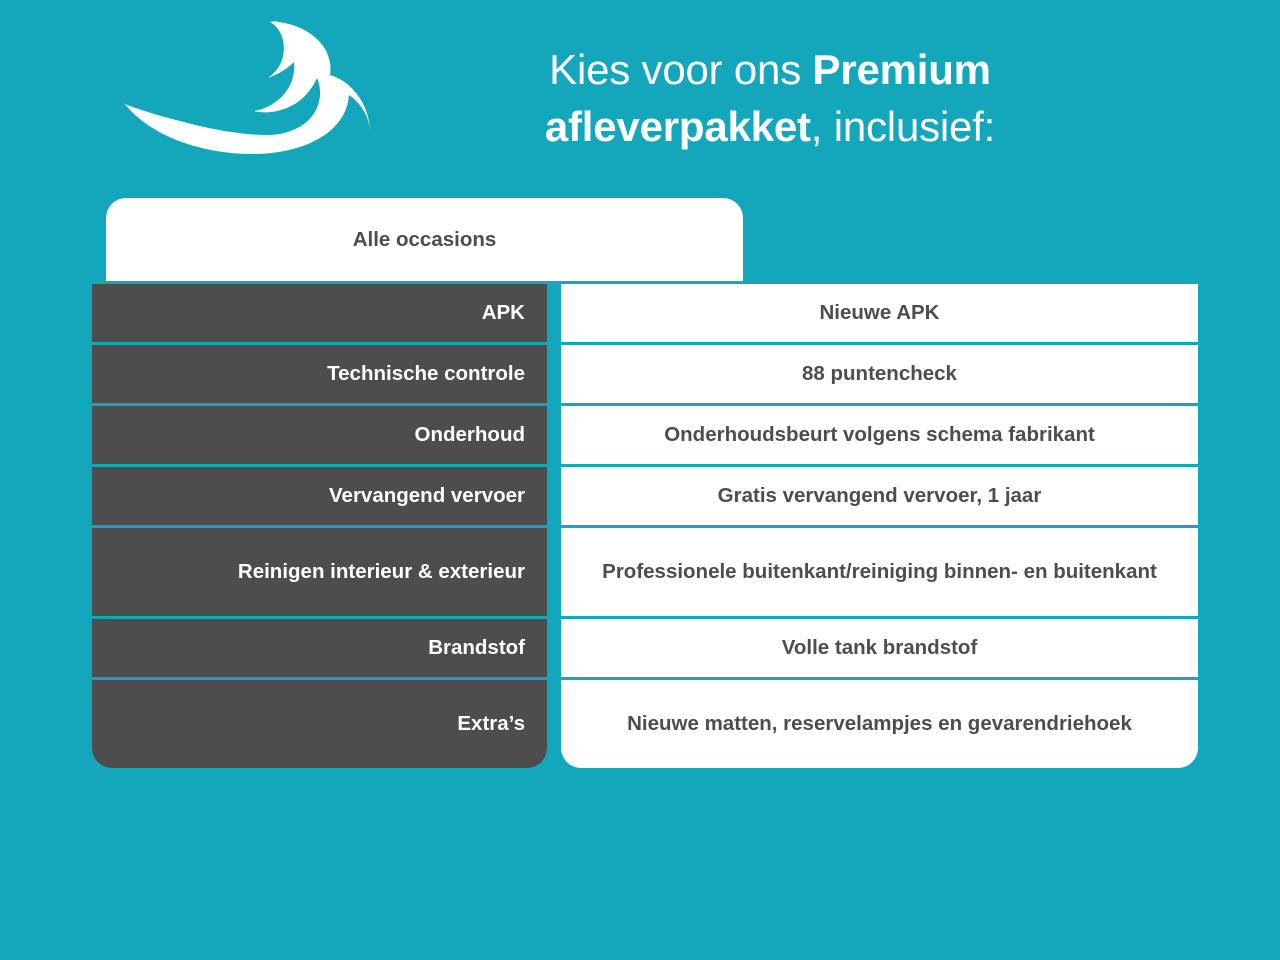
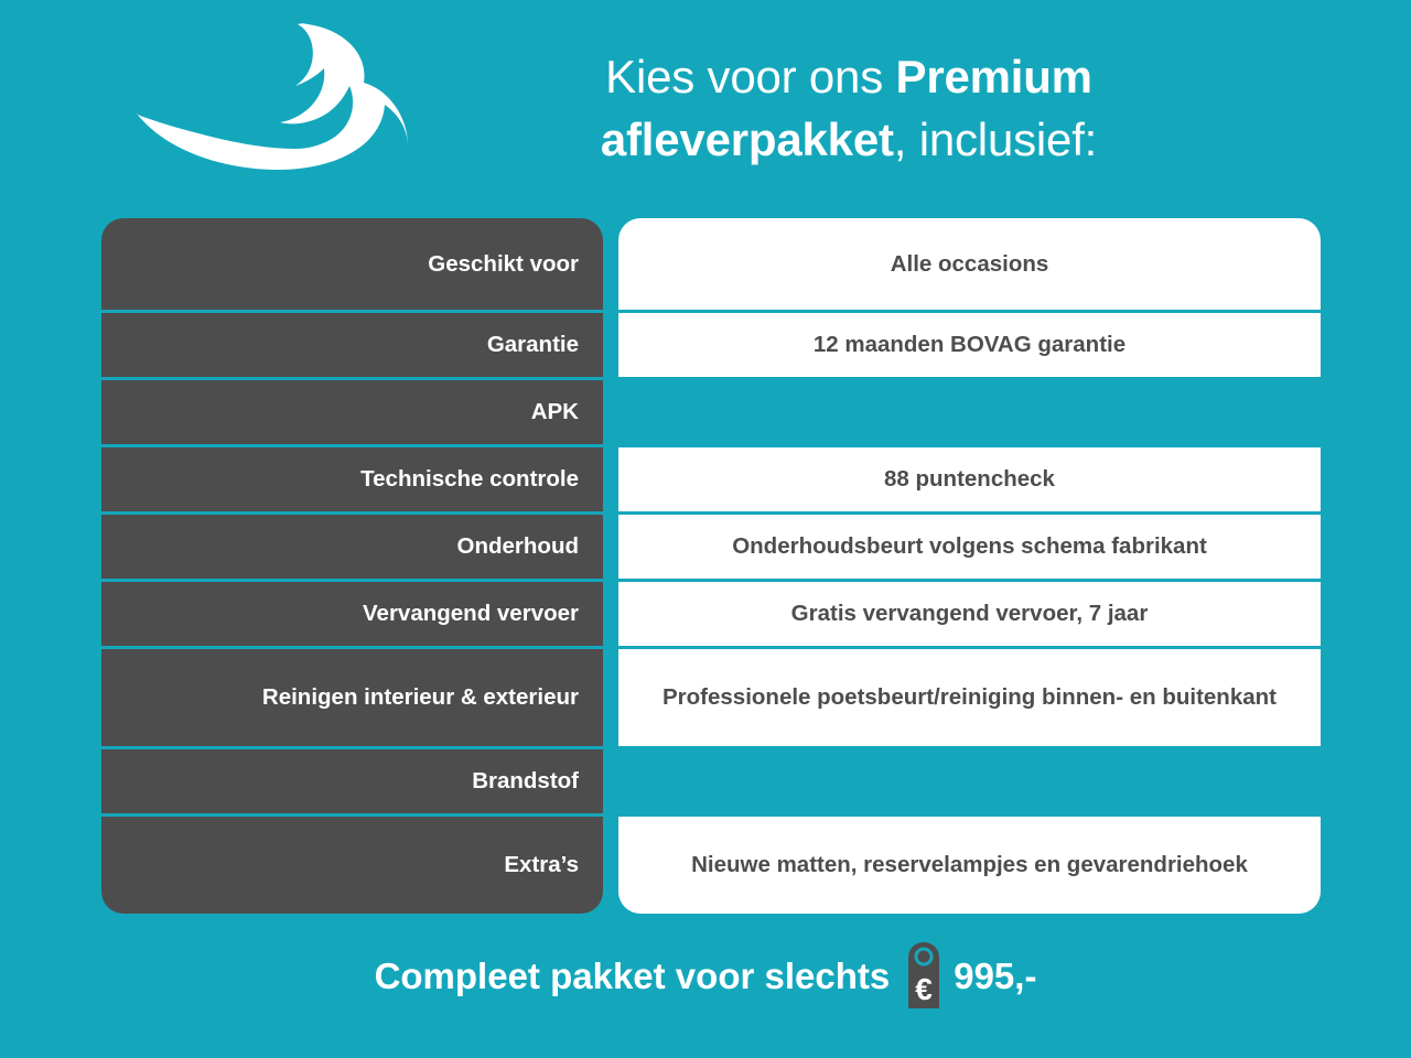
  Kies voor ons Premium
  afleverpakket, inclusief:
+ Geschikt voor
  Alle occasions
+ Garantie
+ 12 maanden BOVAG garantie
  APK
- Nieuwe APK
  Technische controle
  88 puntencheck
  Onderhoud
  Onderhoudsbeurt volgens schema fabrikant
  Vervangend vervoer
- Gratis vervangend vervoer, 1 jaar
+ Gratis vervangend vervoer, 7 jaar
  Reinigen interieur & exterieur
- Professionele buitenkant/reiniging binnen- en buitenkant
+ Professionele poetsbeurt/reiniging binnen- en buitenkant
  Brandstof
- Volle tank brandstof
  Extra’s
  Nieuwe matten, reservelampjes en gevarendriehoek
+ Compleet pakket voor slechts
+ €
+ 995,-
